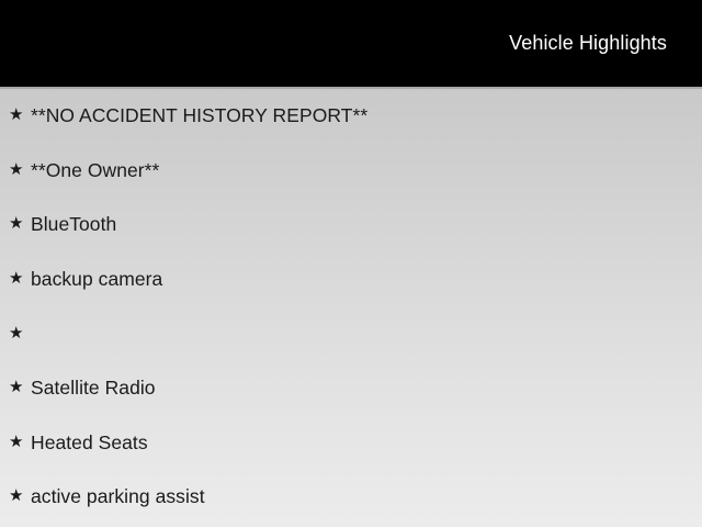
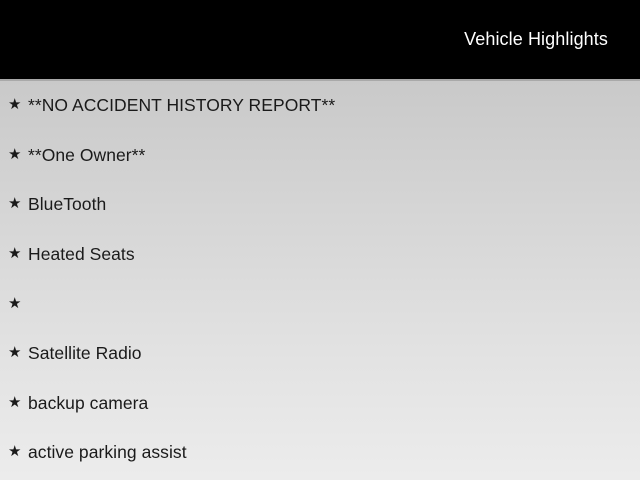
  Vehicle Highlights
  ★
  **NO ACCIDENT HISTORY REPORT**
  ★
  **One Owner**
  ★
  BlueTooth
  ★
- backup camera
+ Heated Seats
  ★
  ★
  Satellite Radio
  ★
- Heated Seats
+ backup camera
  ★
  active parking assist
